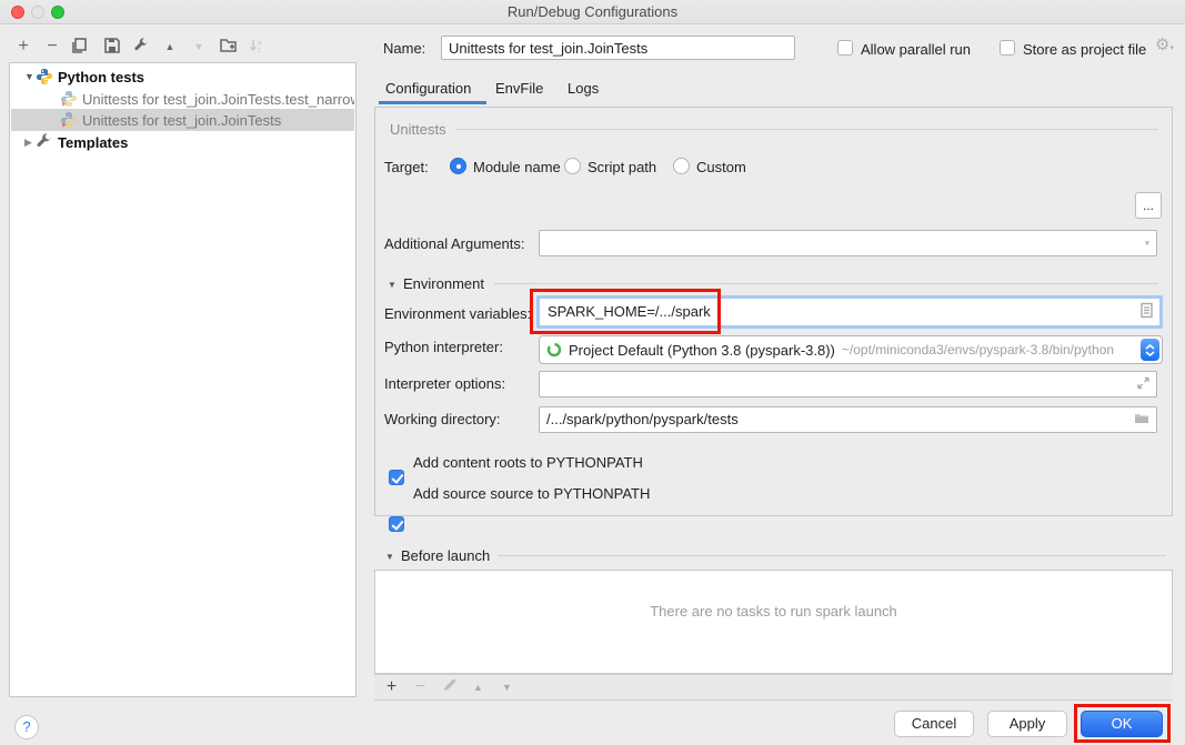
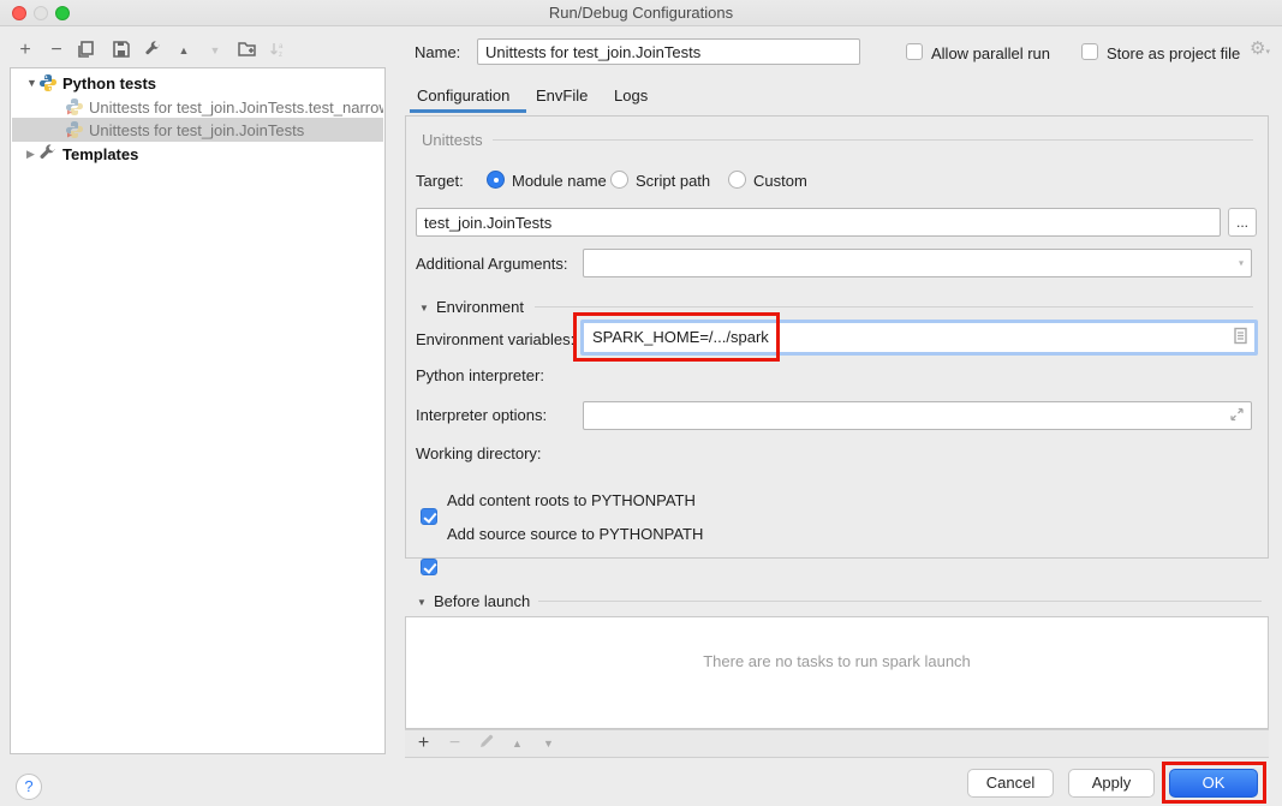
  Run/Debug Configurations
  +
  −
  ▲
  ▼
  ▼
  Python tests
  Unittests for test_join.JoinTests.test_narro
  Unittests for test_join.JoinTests
  ▶
  Templates
  Name:
  Unittests for test_join.JoinTests
  Allow parallel run
  Store as project file
  Configuration
  EnvFile
  Logs
  Unittests
  Target:
  Module name
  Script path
  Custom
+ test_join.JoinTests
  ...
  Additional Arguments:
  ▾
  ▼
  Environment
  Environment variables:
  SPARK_HOME=/.../spark
  Python interpreter:
- Project Default (Python 3.8 (pyspark-3.8))
- ~/opt/miniconda3/envs/pyspark-3.8/bin/python
  Interpreter options:
  Working directory:
- /.../spark/python/pyspark/tests
  Add content roots to PYTHONPATH
  Add source source to PYTHONPATH
  ▼
  Before launch
  There are no tasks to run spark launch
  +
  −
  ▲
  ▼
  ?
  Cancel
  Apply
  OK
